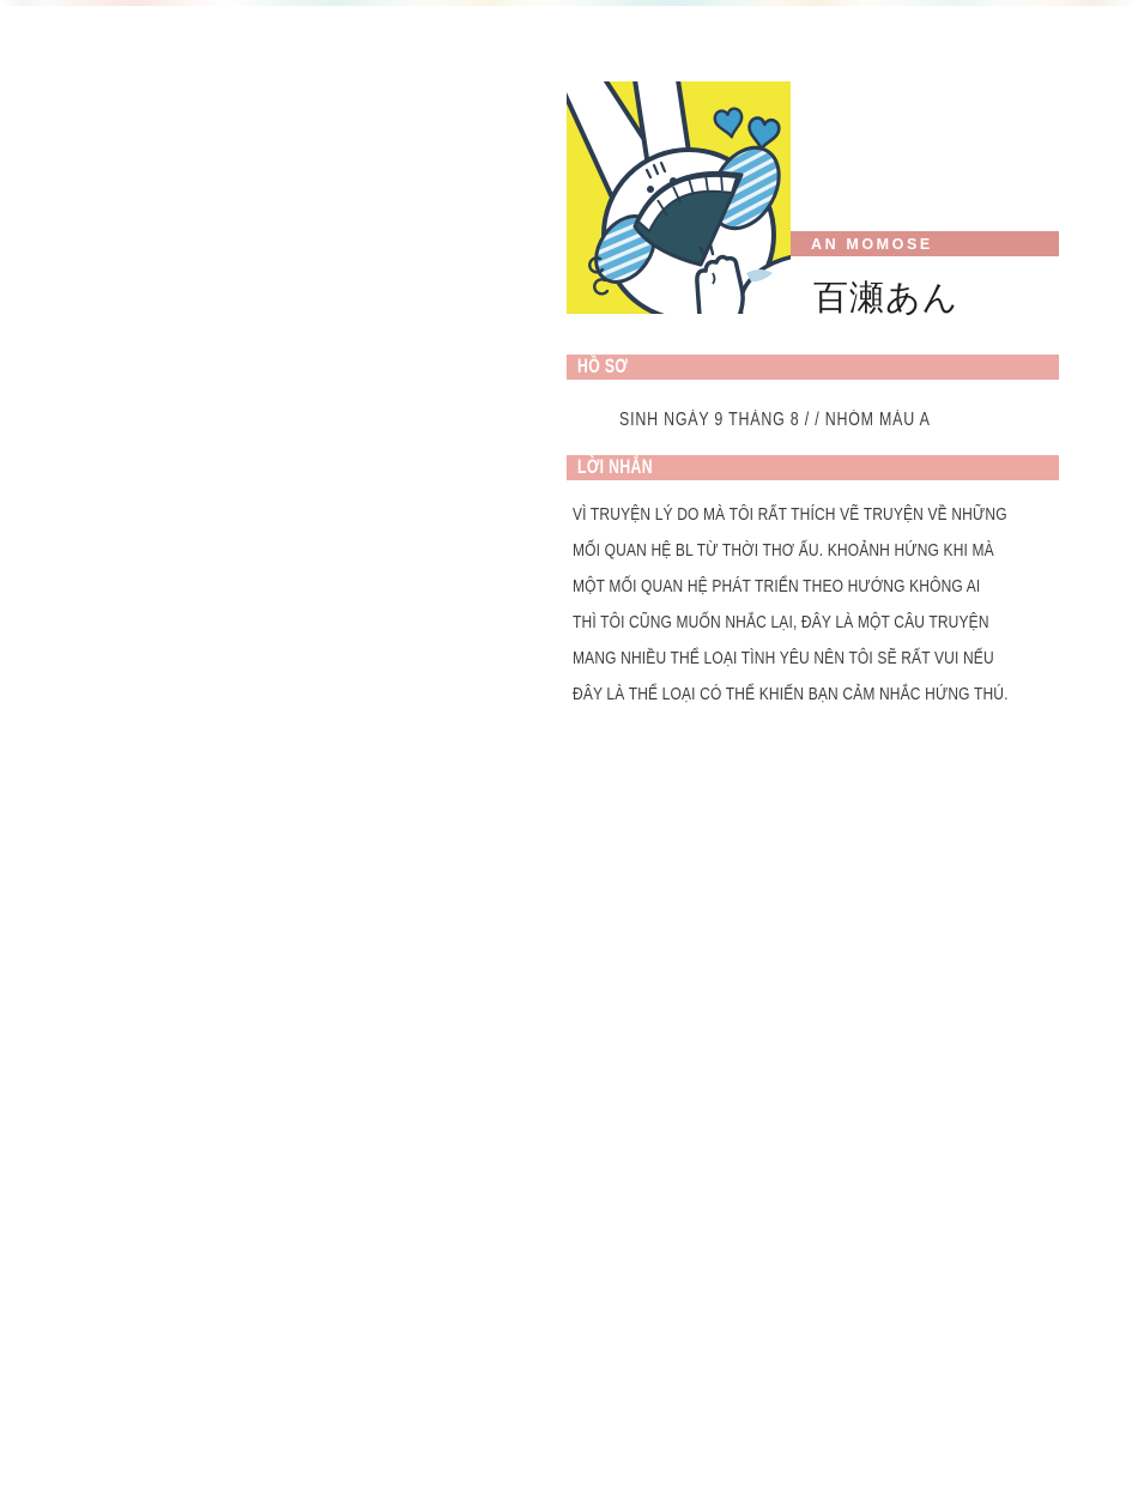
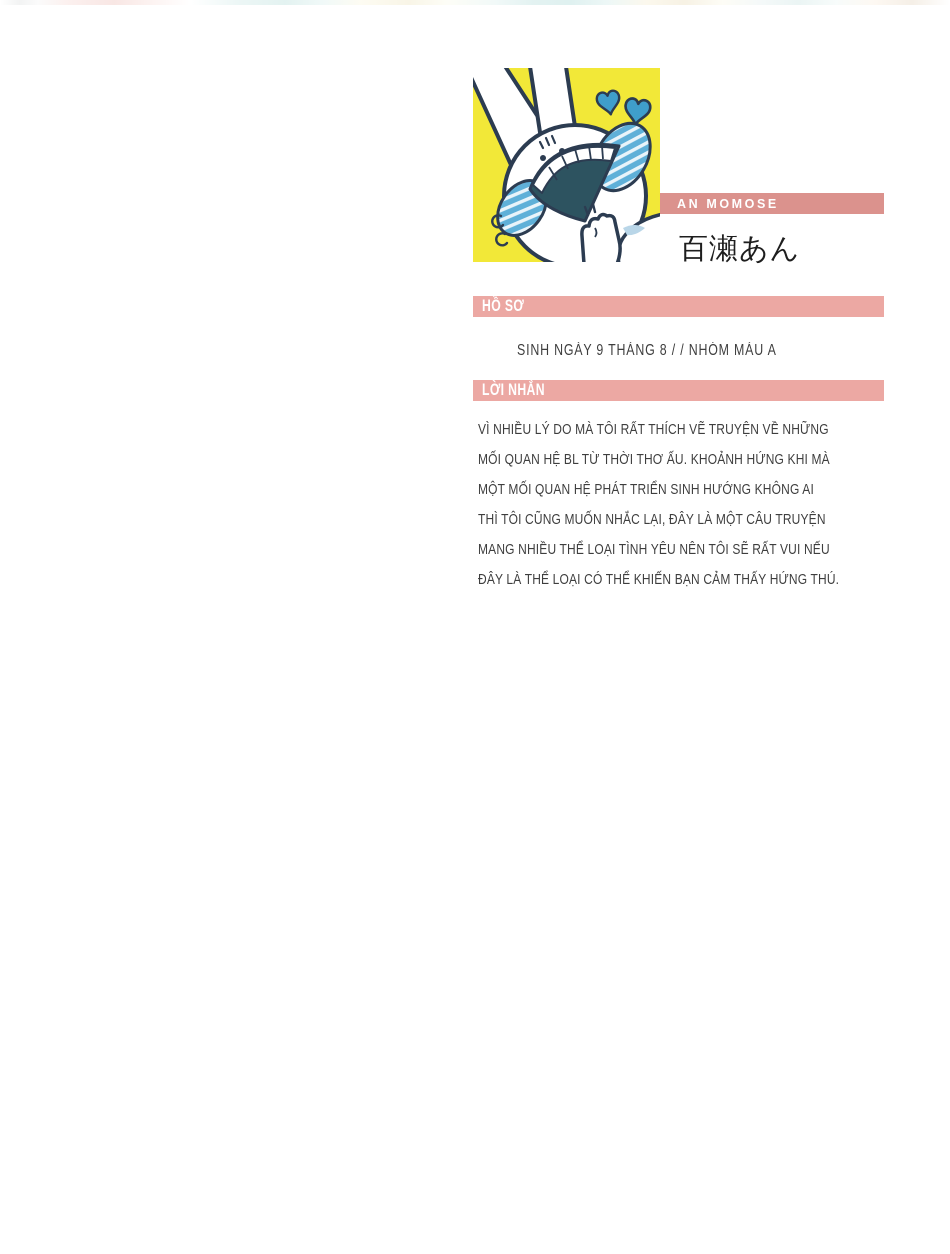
  AN MOMOSE
  百瀬あん
  HỒ SƠ
  SINH NGÀY 9 THÁNG 8 / / NHÓM MÁU A
  LỜI NHẮN
- VÌ TRUYỆN LÝ DO MÀ TÔI RẤT THÍCH VẼ TRUYỆN VỀ NHỮNG
+ VÌ NHIỀU LÝ DO MÀ TÔI RẤT THÍCH VẼ TRUYỆN VỀ NHỮNG
  MỐI QUAN HỆ BL TỪ THỜI THƠ ẤU. KHOẢNH HỨNG KHI MÀ
- MỘT MỐI QUAN HỆ PHÁT TRIỂN THEO HƯỚNG KHÔNG AI
+ MỘT MỐI QUAN HỆ PHÁT TRIỂN SINH HƯỚNG KHÔNG AI
  THÌ TÔI CŨNG MUỐN NHẮC LẠI, ĐÂY LÀ MỘT CÂU TRUYỆN
  MANG NHIỀU THỂ LOẠI TÌNH YÊU NÊN TÔI SẼ RẤT VUI NẾU
- ĐÂY LÀ THỂ LOẠI CÓ THỂ KHIẾN BẠN CẢM NHẮC HỨNG THÚ.
+ ĐÂY LÀ THỂ LOẠI CÓ THỂ KHIẾN BẠN CẢM THẤY HỨNG THÚ.
